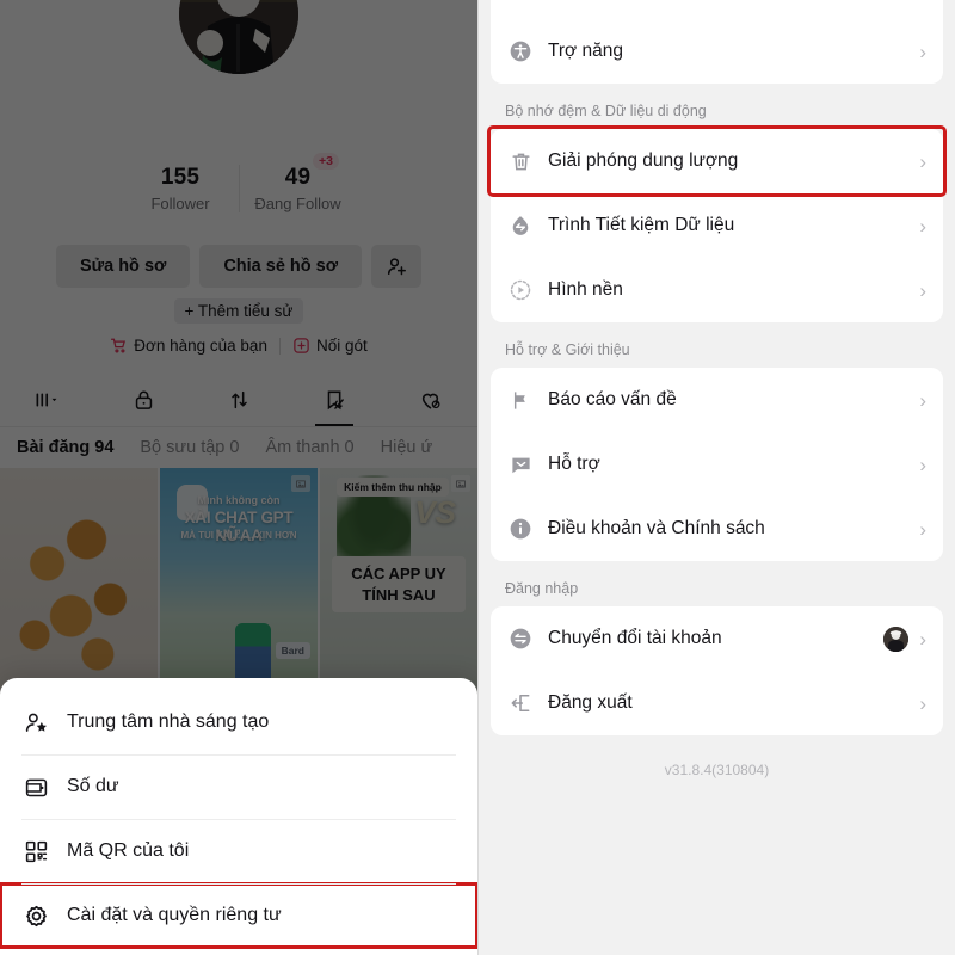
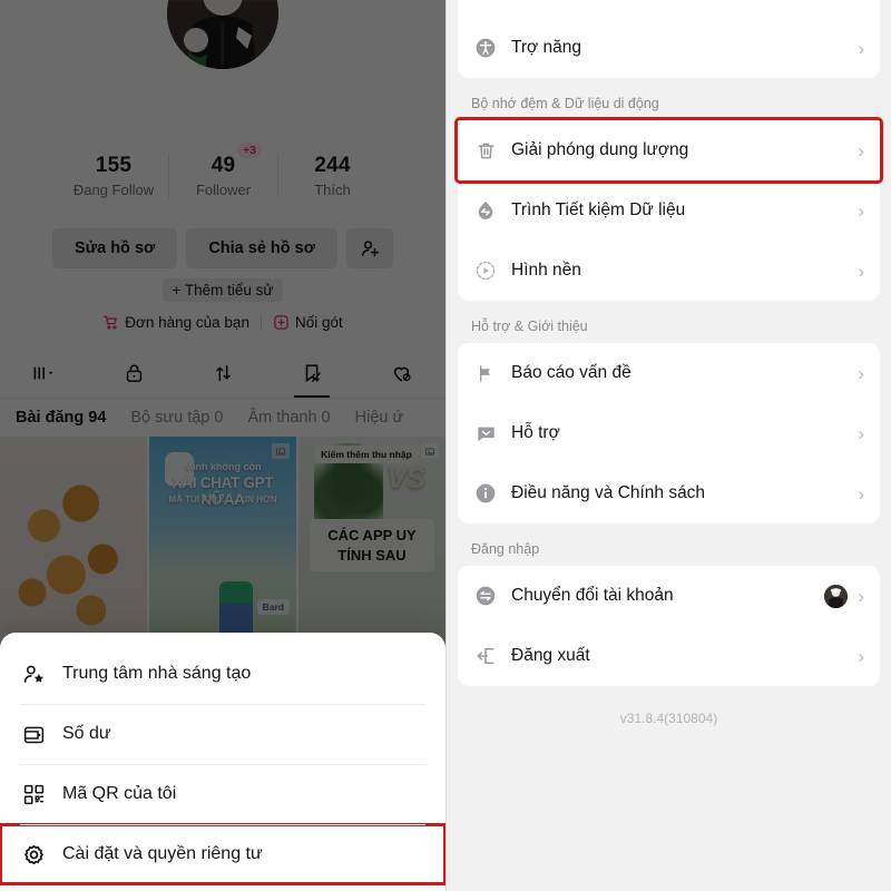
  155
- Follower
+ Đang Follow
  +3
  49
- Đang Follow
+ Follower
+ 244
+ Thích
  Sửa hồ sơ
  Chia sẻ hồ sơ
  + Thêm tiểu sử
  Đơn hàng của bạn
  Nối gót
  Bài đăng 94
  Bộ sưu tập 0
  Âm thanh 0
  Hiệu ứ
  Mình không còn
  XÀI CHAT GPT NỮAA
  MÀ TUI XÀI........ XỊN HƠN
  Bard
  VS
  Kiếm thêm thu nhập
  CÁC APP UY TÍNH SAU
  Trung tâm nhà sáng tạo
  Số dư
  Mã QR của tôi
  Cài đặt và quyền riêng tư
  Trợ năng
  ›
  Bộ nhớ đệm & Dữ liệu di động
  Giải phóng dung lượng
  ›
  Trình Tiết kiệm Dữ liệu
  ›
  Hình nền
  ›
  Hỗ trợ & Giới thiệu
  Báo cáo vấn đề
  ›
  Hỗ trợ
  ›
- Điều khoản và Chính sách
+ Điều năng và Chính sách
  ›
  Đăng nhập
  Chuyển đổi tài khoản
  ›
  Đăng xuất
  ›
  v31.8.4(310804)
